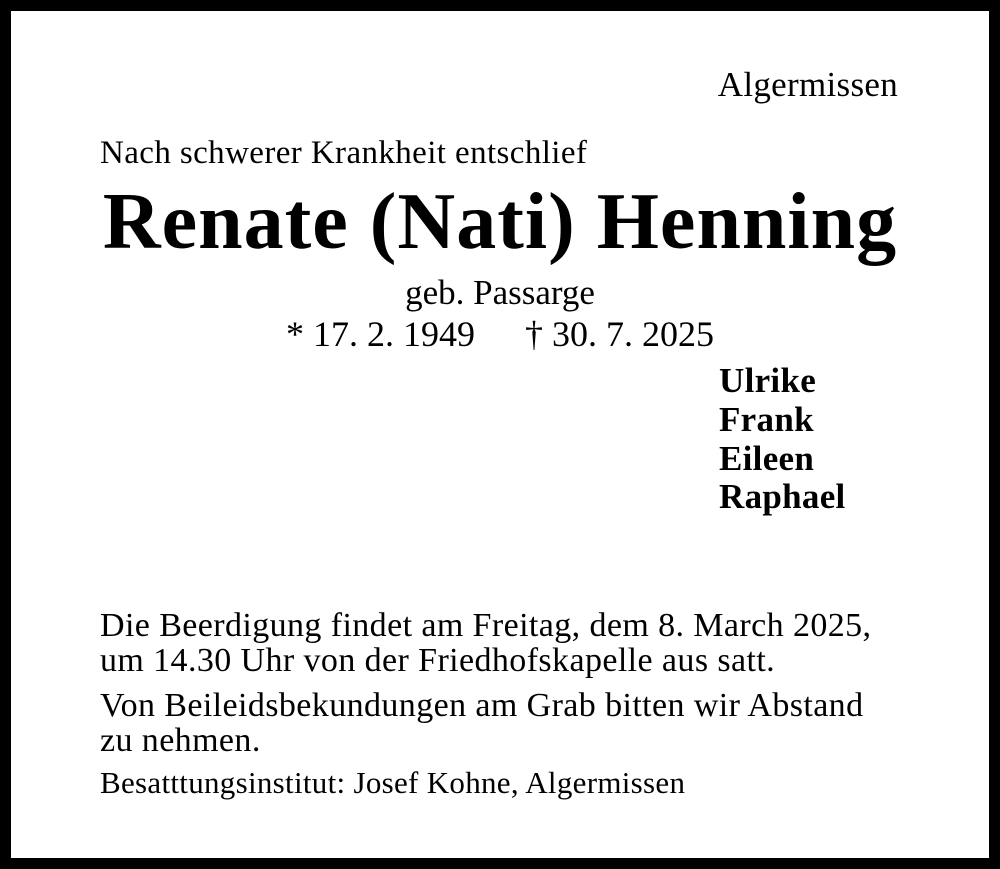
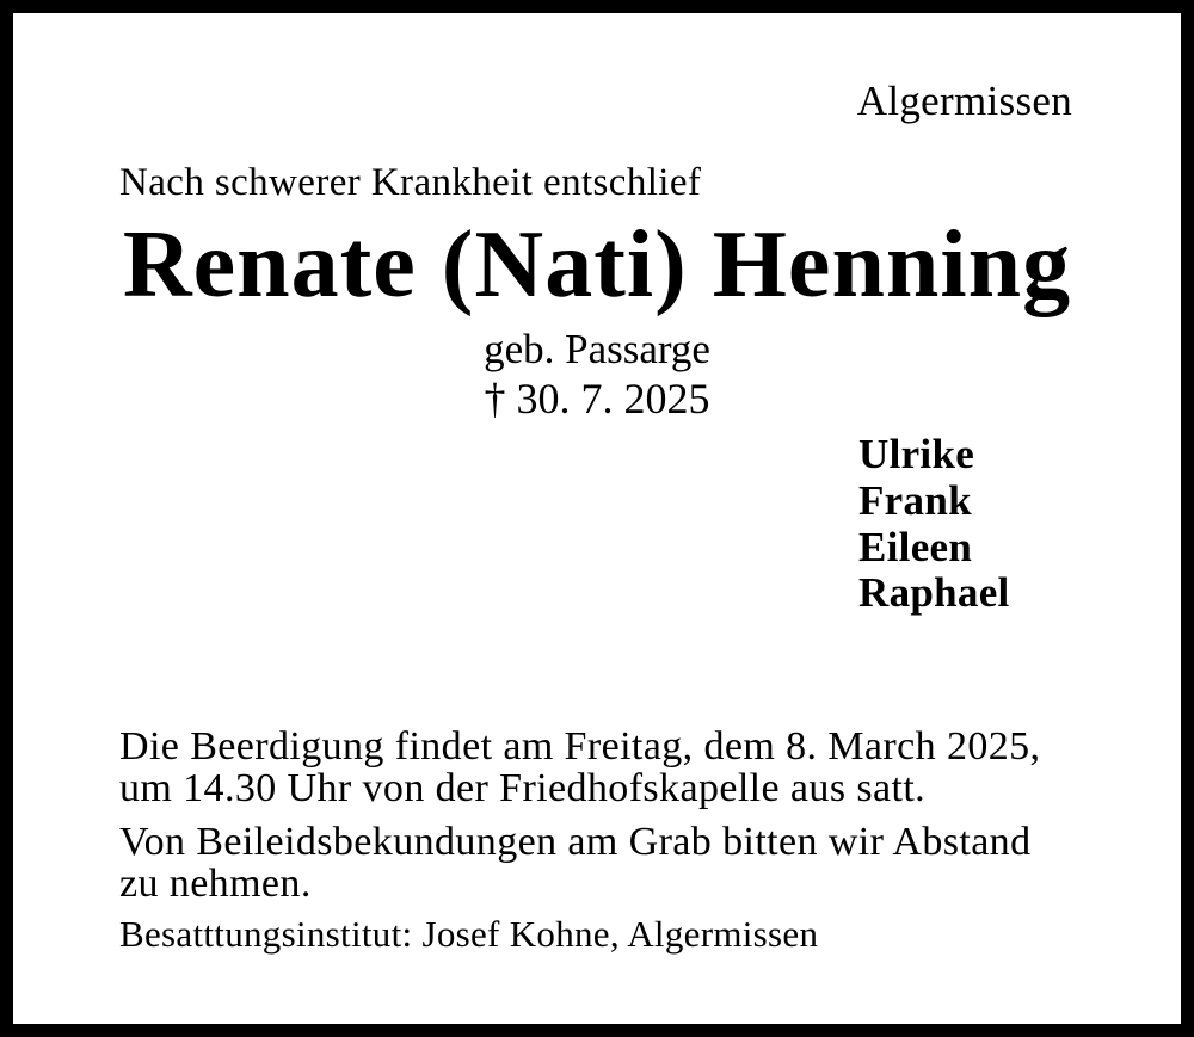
  Algermissen
  Nach schwerer Krankheit entschlief
  Renate (Nati) Henning
  geb. Passarge
- * 17. 2. 1949
  † 30. 7. 2025
  Ulrike
  Frank
  Eileen
  Raphael
  Die Beerdigung findet am Freitag, dem 8. March 2025,
  um 14.30 Uhr von der Friedhofskapelle aus satt.
  Von Beileidsbekundungen am Grab bitten wir Abstand
  zu nehmen.
  Besatttungsinstitut: Josef Kohne, Algermissen
